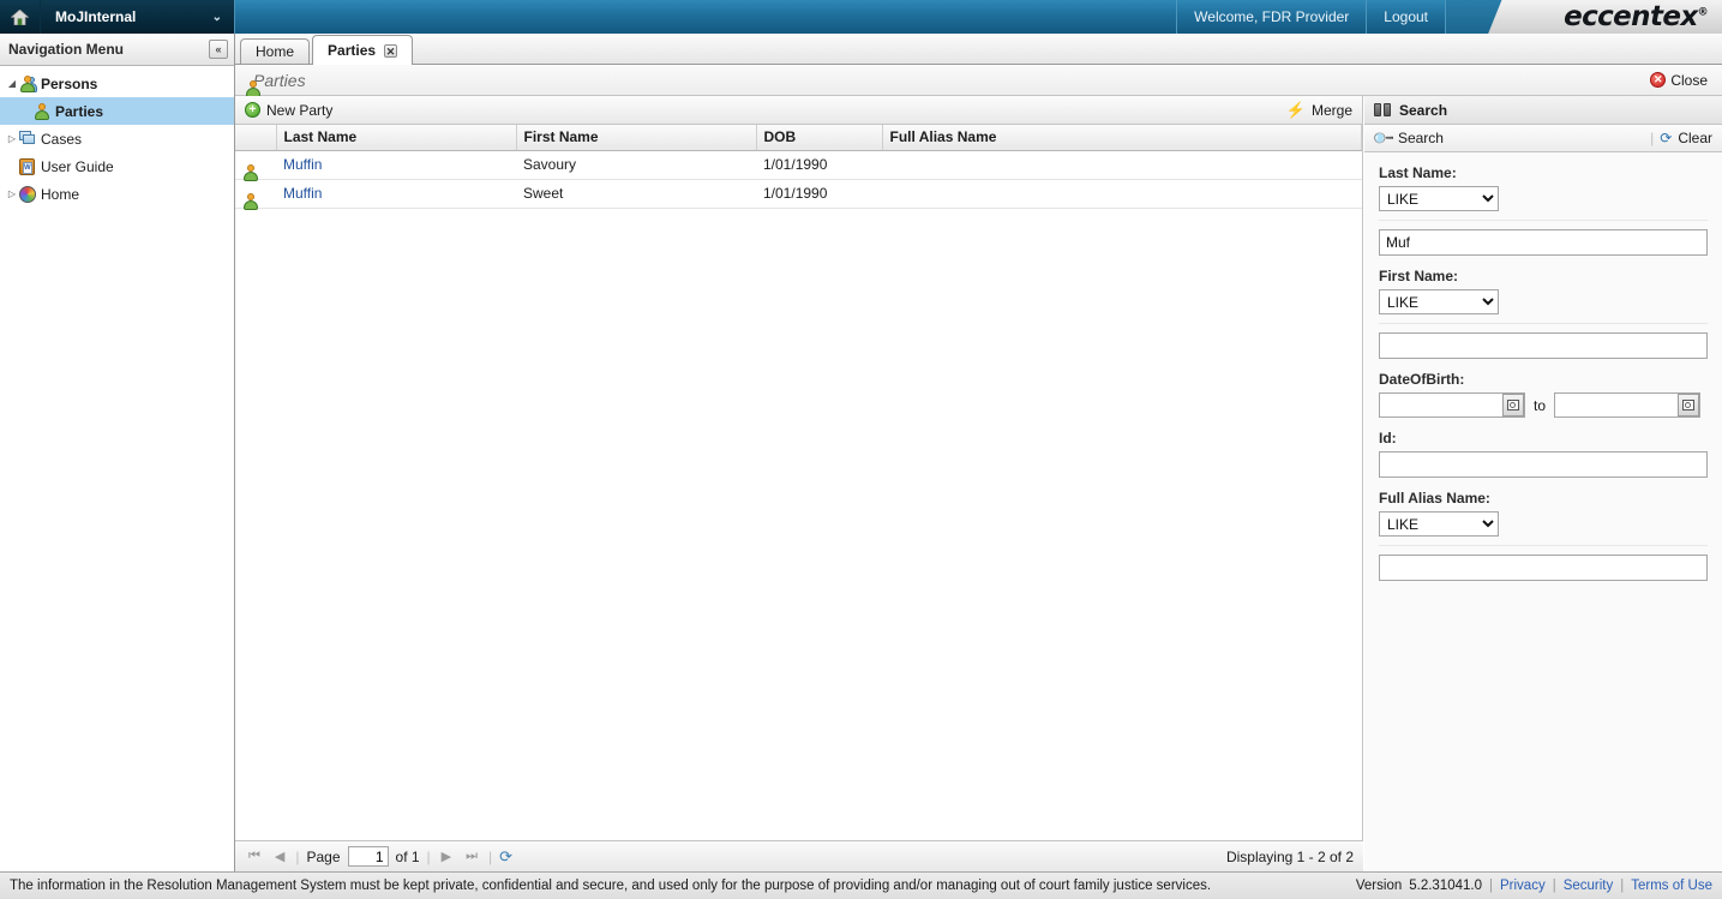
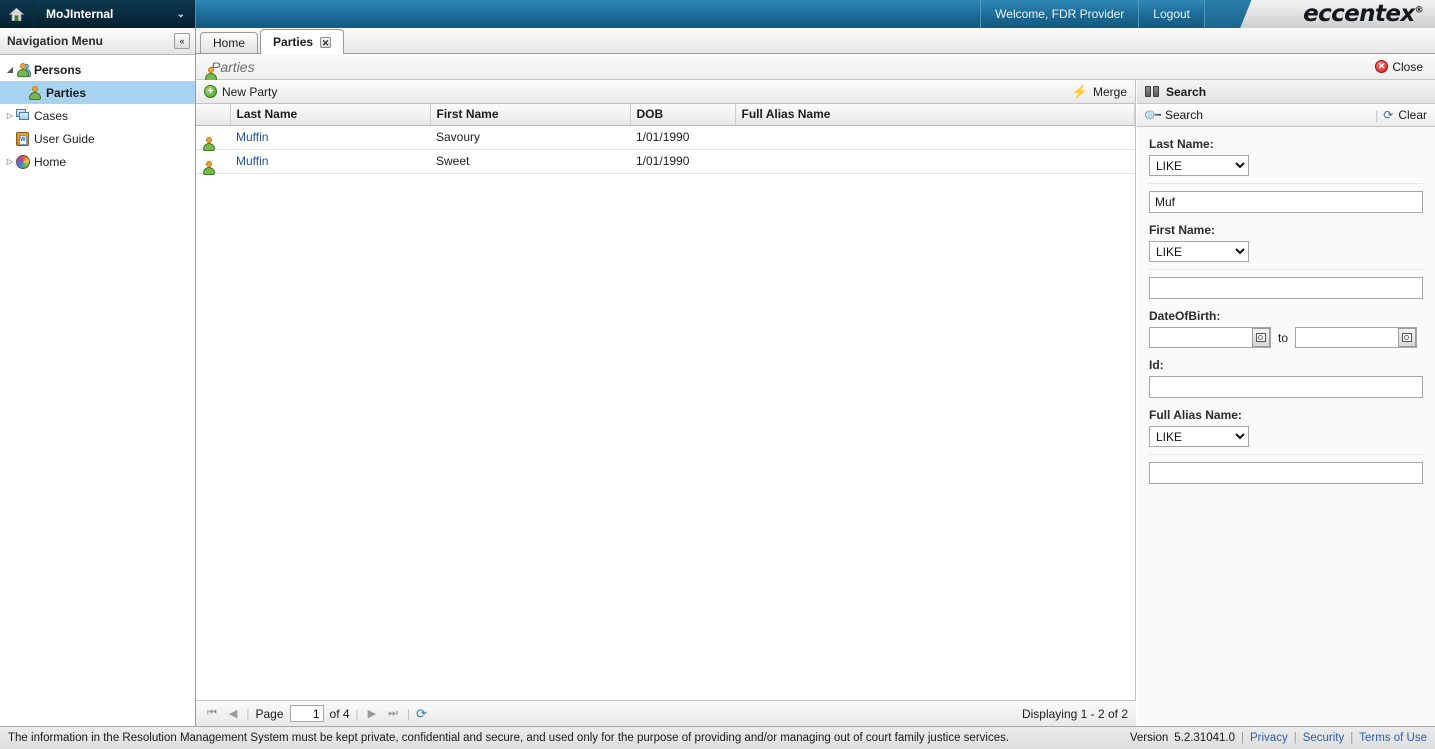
  MoJInternal
  ⌄
  Welcome, FDR Provider
  Logout
  eccentex®
  Navigation Menu
  «
  ◢
  Persons
  Parties
  ▷
  Cases
  User Guide
  ▷
  Home
  Home
  Parties
  ✕
  Parties
  ✕
  Close
  +
  New Party
  ⚡
  Merge
  	Last Name	First Name	DOB	Full Alias Name
  	Muffin	Savoury	1/01/1990
  	Muffin	Sweet	1/01/1990
  ⏮
  ◀
  |
  Page
  1
- of 1
+ of 4
  |
  ▶
  ⏭
  |
  ⟳
  Displaying 1 - 2 of 2
  Search
  Search
  |
  ⟳
  Clear
  Last Name:
  LIKE Muf
  First Name:
  LIKE
  DateOfBirth:
  to
  Id:
  Full Alias Name:
  LIKE
  The information in the Resolution Management System must be kept private, confidential and secure, and used only for the purpose of providing and/or managing out of court family justice services.
  Version
  5.2.31041.0
  |
  Privacy
  |
  Security
  |
  Terms of Use
